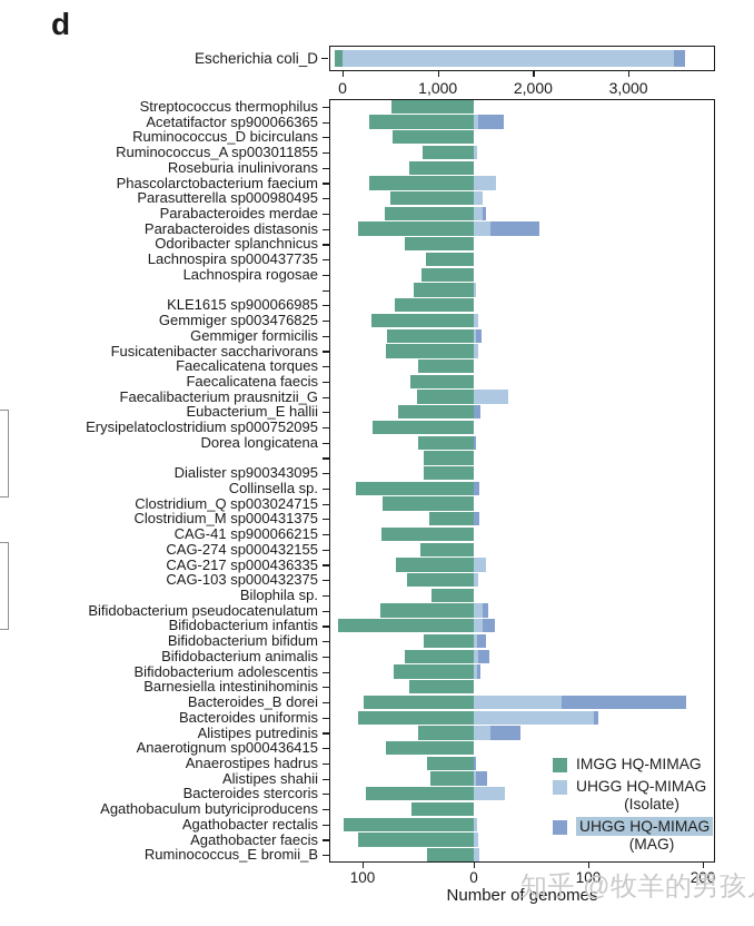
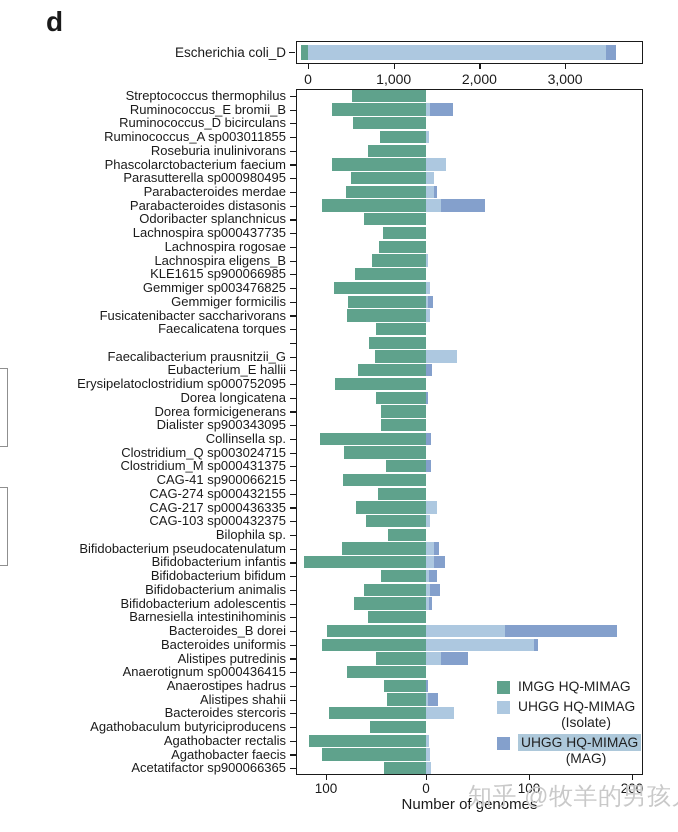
  d
  Escherichia coli_D
  0
  1,000
  2,000
  3,000
  Streptococcus thermophilus
- Acetatifactor sp900066365
+ Ruminococcus_E bromii_B
  Ruminococcus_D bicirculans
  Ruminococcus_A sp003011855
  Roseburia inulinivorans
  Phascolarctobacterium faecium
  Parasutterella sp000980495
  Parabacteroides merdae
  Parabacteroides distasonis
  Odoribacter splanchnicus
  Lachnospira sp000437735
  Lachnospira rogosae
+ Lachnospira eligens_B
  KLE1615 sp900066985
  Gemmiger sp003476825
  Gemmiger formicilis
  Fusicatenibacter saccharivorans
  Faecalicatena torques
- Faecalicatena faecis
  Faecalibacterium prausnitzii_G
  Eubacterium_E hallii
  Erysipelatoclostridium sp000752095
  Dorea longicatena
+ Dorea formicigenerans
  Dialister sp900343095
  Collinsella sp.
  Clostridium_Q sp003024715
  Clostridium_M sp000431375
  CAG-41 sp900066215
  CAG-274 sp000432155
  CAG-217 sp000436335
  CAG-103 sp000432375
  Bilophila sp.
  Bifidobacterium pseudocatenulatum
  Bifidobacterium infantis
  Bifidobacterium bifidum
  Bifidobacterium animalis
  Bifidobacterium adolescentis
  Barnesiella intestinihominis
  Bacteroides_B dorei
  Bacteroides uniformis
  Alistipes putredinis
  Anaerotignum sp000436415
  Anaerostipes hadrus
  Alistipes shahii
  Bacteroides stercoris
  Agathobaculum butyriciproducens
  Agathobacter rectalis
  Agathobacter faecis
- Ruminococcus_E bromii_B
+ Acetatifactor sp900066365
  100
  0
  100
  200
  IMGG HQ-MIMAG
  UHGG HQ-MIMAG
  (Isolate)
  UHGG HQ-MIMAG
  (MAG)
  Number of genomes
  知乎 @牧羊的男孩
